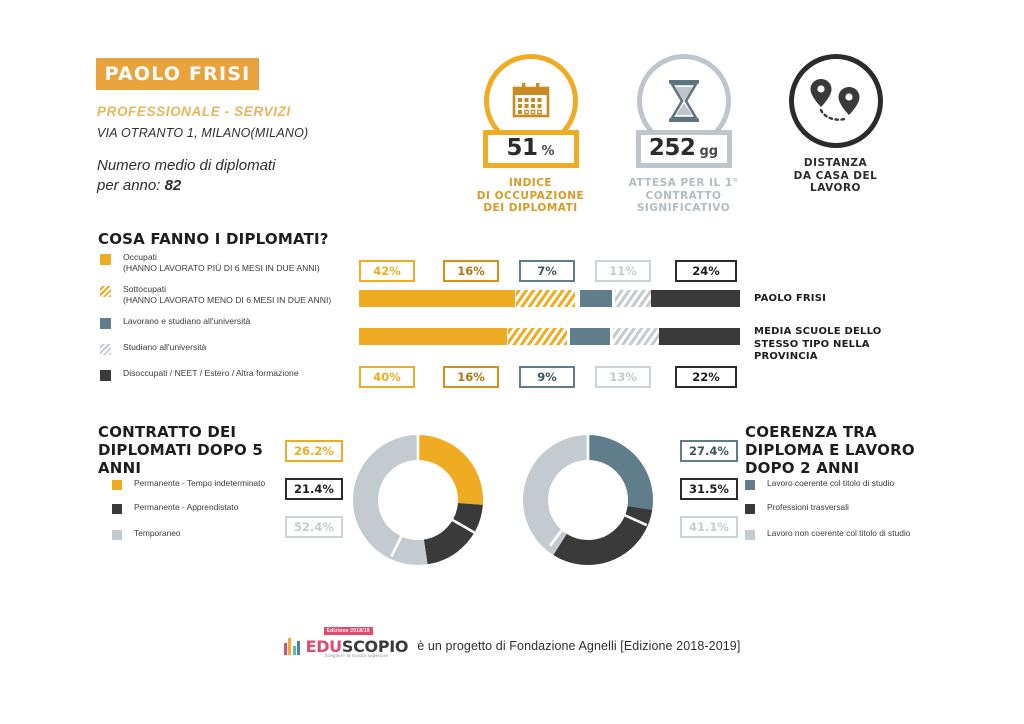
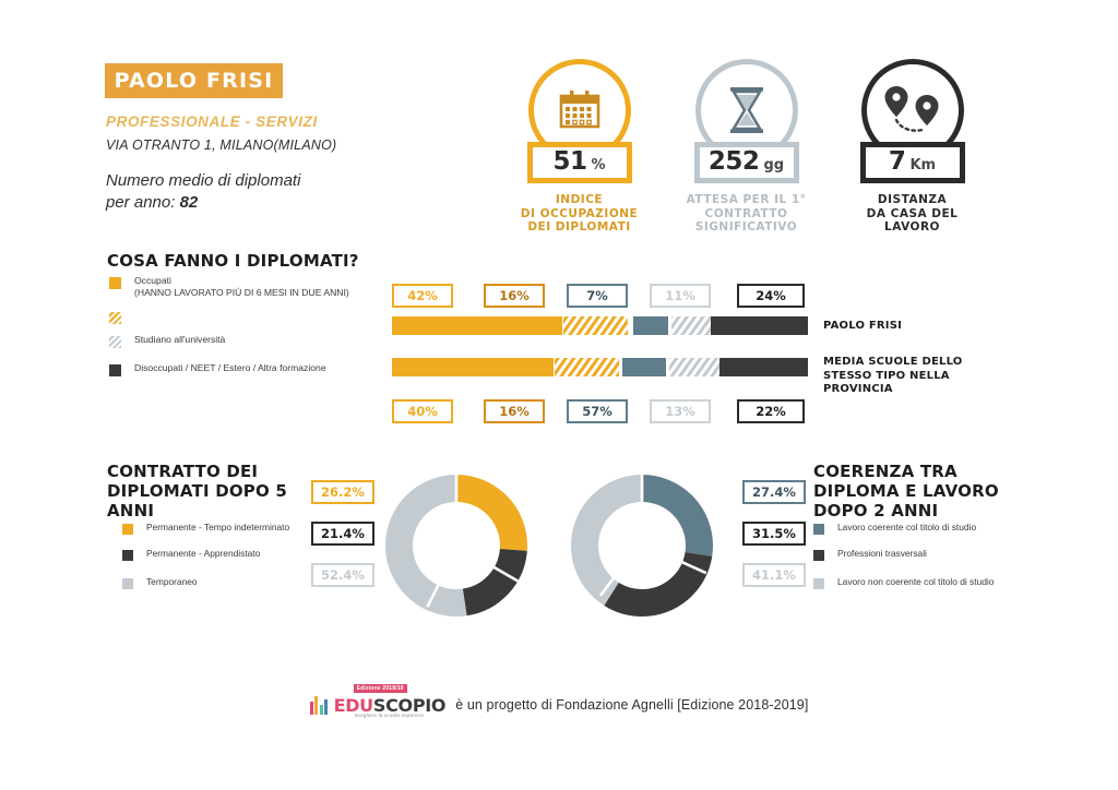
  PAOLO FRISI
  PROFESSIONALE - SERVIZI
  VIA OTRANTO 1, MILANO(MILANO)
  Numero medio di diplomati
  per anno: 82
  51
  %
  INDICE
  DI OCCUPAZIONE
  DEI DIPLOMATI
  252
  gg
  ATTESA PER IL 1°
  CONTRATTO
  SIGNIFICATIVO
+ 7
+ Km
  DISTANZA
  DA CASA DEL
  LAVORO
  COSA FANNO I DIPLOMATI?
  Occupati
  (HANNO LAVORATO PIÙ DI 6 MESI IN DUE ANNI)
- Sottocupati
- (HANNO LAVORATO MENO DI 6 MESI IN DUE ANNI)
- Lavorano e studiano all'università
  Studiano all'università
  Disoccupati / NEET / Estero / Altra formazione
  42%
  16%
  7%
  11%
  24%
  PAOLO FRISI
  MEDIA SCUOLE DELLO STESSO TIPO NELLA PROVINCIA
  40%
  16%
- 9%
+ 57%
  13%
  22%
  CONTRATTO DEI DIPLOMATI DOPO 5 ANNI
  Permanente - Tempo indeterminato
  Permanente - Apprendistato
  Temporaneo
  26.2%
  21.4%
  52.4%
  COERENZA TRA DIPLOMA E LAVORO DOPO 2 ANNI
  Lavoro coerente col titolo di studio
  Professioni trasversali
  Lavoro non coerente col titolo di studio
  27.4%
  31.5%
  41.1%
  EDUSCOPIO
  è un progetto di Fondazione Agnelli [Edizione 2018-2019]
